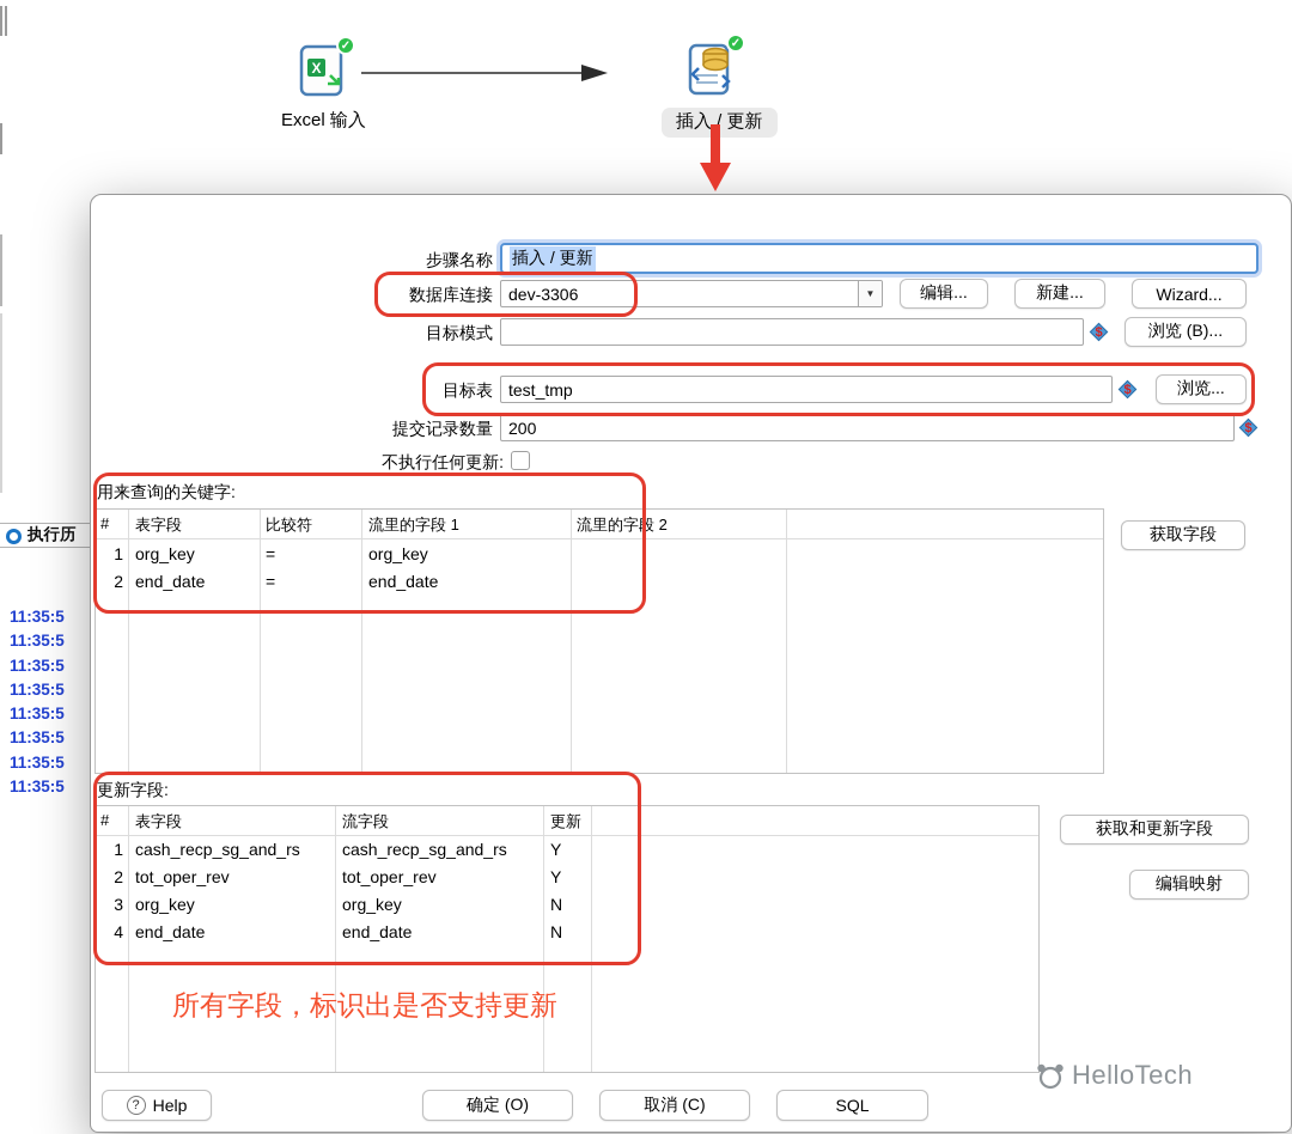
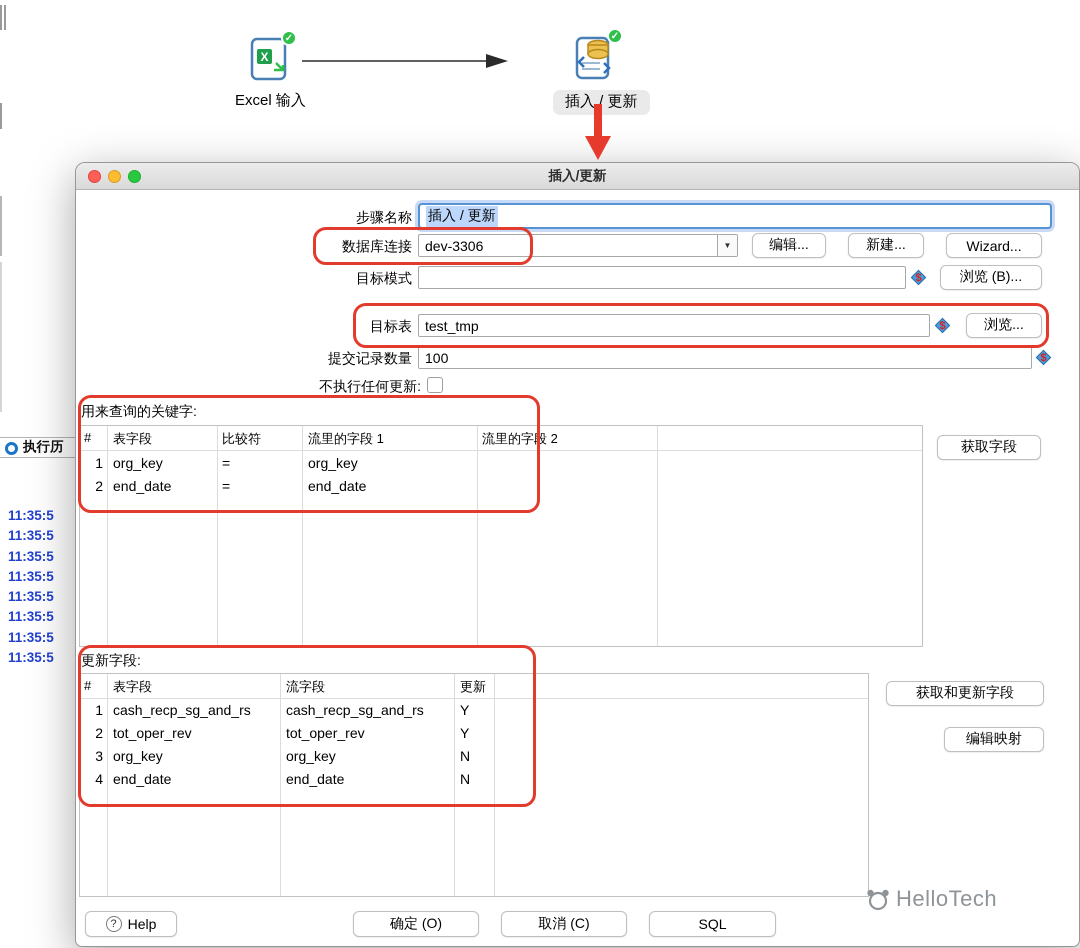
  执行历
  11:35:5
  11:35:5
  11:35:5
  11:35:5
  11:35:5
  11:35:5
  11:35:5
  11:35:5
  X
  ✓
  Excel 输入
  ✓
  插入 / 更新
+ 插入/更新
  步骤名称
  插入 / 更新
  数据库连接
  dev-3306
  ▼
  编辑...
  新建...
  Wizard...
  目标模式
  $
  浏览 (B)...
  目标表
  test_tmp
  $
  浏览...
  提交记录数量
- 200
+ 100
  $
  不执行任何更新:
  用来查询的关键字:
  #
  表字段
  比较符
  流里的字段 1
  流里的字段 2
  1
  org_key
  =
  org_key
  2
  end_date
  =
  end_date
  获取字段
  更新字段:
  #
  表字段
  流字段
  更新
  1
  cash_recp_sg_and_rs
  cash_recp_sg_and_rs
  Y
  2
  tot_oper_rev
  tot_oper_rev
  Y
  3
  org_key
  org_key
  N
  4
  end_date
  end_date
  N
  获取和更新字段
  编辑映射
- 所有字段，标识出是否支持更新
  ?
  Help
  确定 (O)
  取消 (C)
  SQL
  HelloTech
